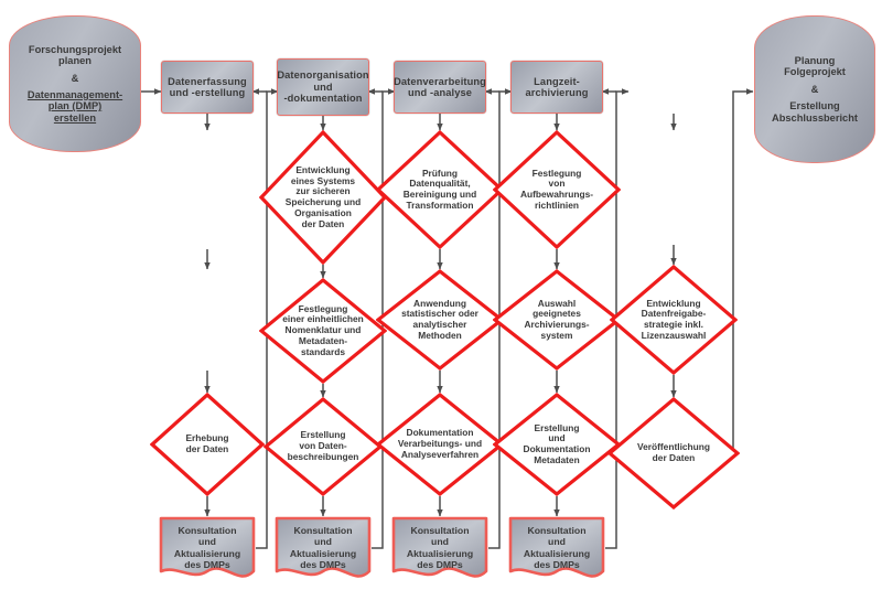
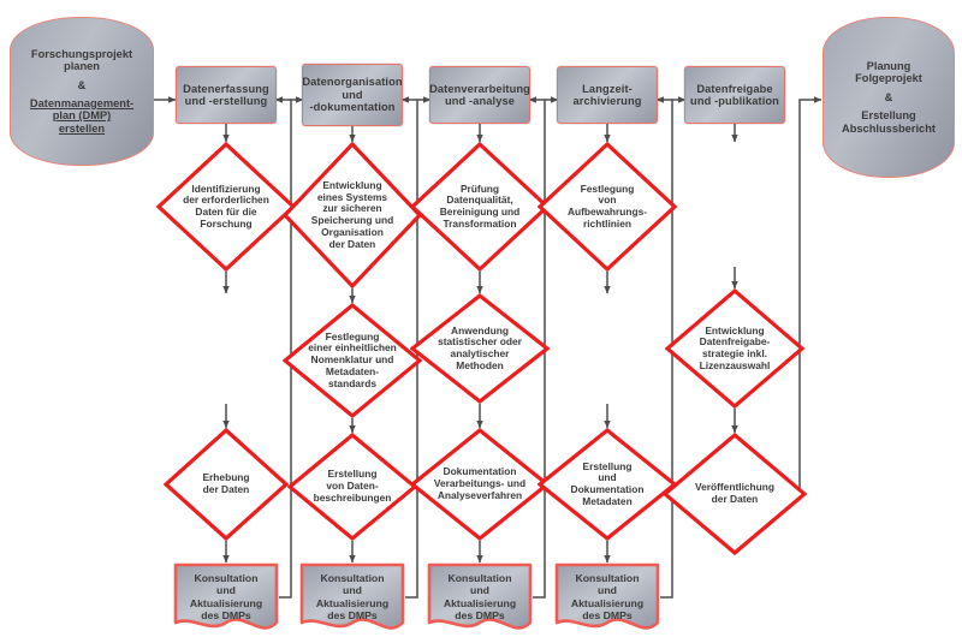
  Forschungsprojekt
  planen
  &
  Datenmanagement-
  plan (DMP)
  erstellen
  Planung
  Folgeprojekt
  &
  Erstellung
  Abschlussbericht
  Datenerfassung
  und -erstellung
  Datenorganisation
  und
  -dokumentation
  Datenverarbeitung
  und -analyse
  Langzeit-
  archivierung
+ Datenfreigabe
+ und -publikation
+ Identifizierung
+ der erforderlichen
+ Daten für die
+ Forschung
  Erhebung
  der Daten
  Entwicklung
  eines Systems
  zur sicheren
  Speicherung und
  Organisation
  der Daten
  Festlegung
  einer einheitlichen
  Nomenklatur und
  Metadaten-
  standards
  Erstellung
  von Daten-
  beschreibungen
  Prüfung
  Datenqualität,
  Bereinigung und
  Transformation
  Anwendung
  statistischer oder
  analytischer
  Methoden
  Dokumentation
  Verarbeitungs- und
  Analyseverfahren
  Festlegung
  von
  Aufbewahrungs-
  richtlinien
- Auswahl
- geeignetes
- Archivierungs-
- system
  Erstellung
  und
  Dokumentation
  Metadaten
  Entwicklung
  Datenfreigabe-
  strategie inkl.
  Lizenzauswahl
  Veröffentlichung
  der Daten
  Konsultation
  und
  Aktualisierung
  des DMPs
  Konsultation
  und
  Aktualisierung
  des DMPs
  Konsultation
  und
  Aktualisierung
  des DMPs
  Konsultation
  und
  Aktualisierung
  des DMPs
